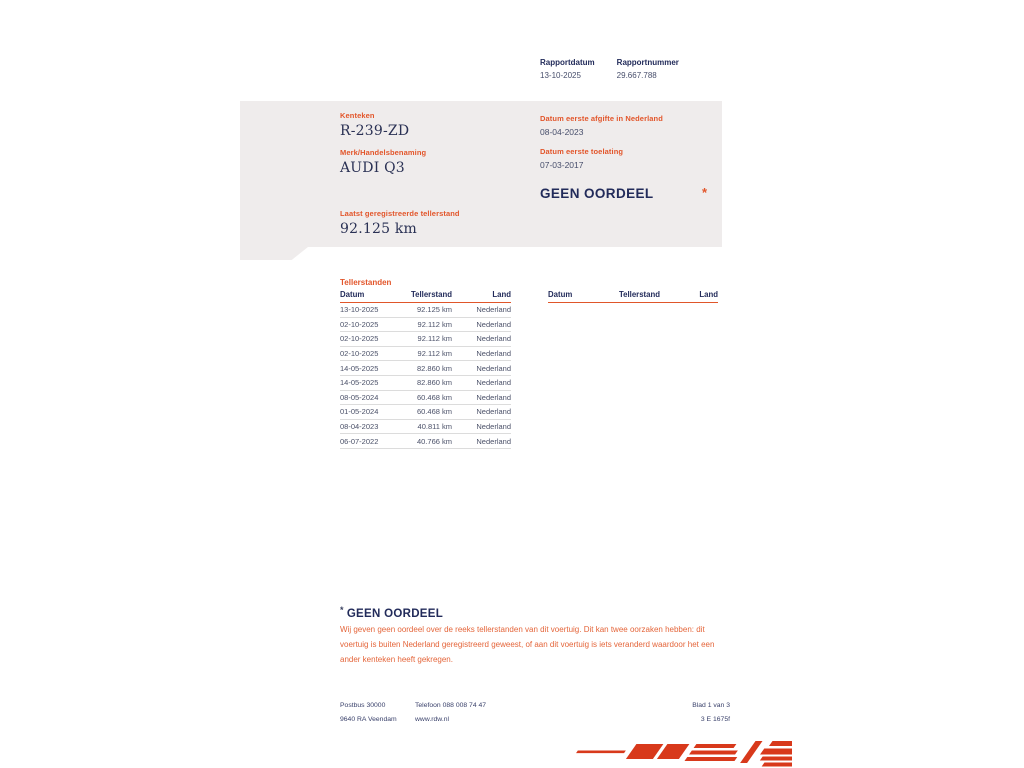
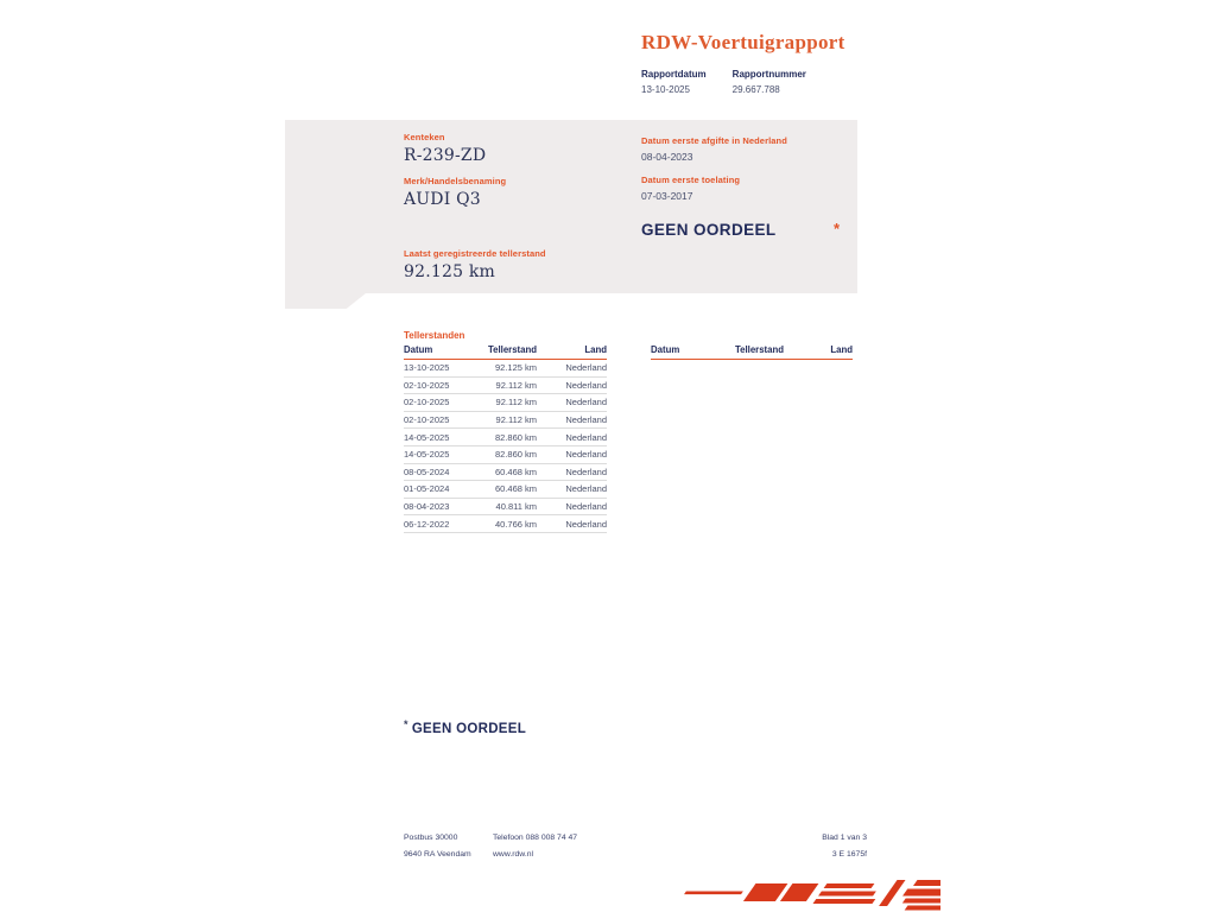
+ RDW-Voertuigrapport
  Rapportdatum
  13-10-2025
  Rapportnummer
  29.667.788
  Kenteken
  R-239-ZD
  Merk/Handelsbenaming
  AUDI Q3
  Laatst geregistreerde tellerstand
  92.125 km
  Datum eerste afgifte in Nederland
  08-04-2023
  Datum eerste toelating
  07-03-2017
  GEEN OORDEEL
  *
  Tellerstanden
  Datum
  Tellerstand
  Land
  13-10-2025
  92.125 km
  Nederland
  02-10-2025
  92.112 km
  Nederland
  02-10-2025
  92.112 km
  Nederland
  02-10-2025
  92.112 km
  Nederland
  14-05-2025
  82.860 km
  Nederland
  14-05-2025
  82.860 km
  Nederland
  08-05-2024
  60.468 km
  Nederland
  01-05-2024
  60.468 km
  Nederland
  08-04-2023
  40.811 km
  Nederland
- 06-07-2022
+ 06-12-2022
  40.766 km
  Nederland
  Datum
  Tellerstand
  Land
  * GEEN OORDEEL
- Wij geven geen oordeel over de reeks tellerstanden van dit voertuig. Dit kan twee oorzaken hebben: dit voertuig is buiten Nederland geregistreerd geweest, of aan dit voertuig is iets veranderd waardoor het een ander kenteken heeft gekregen.
